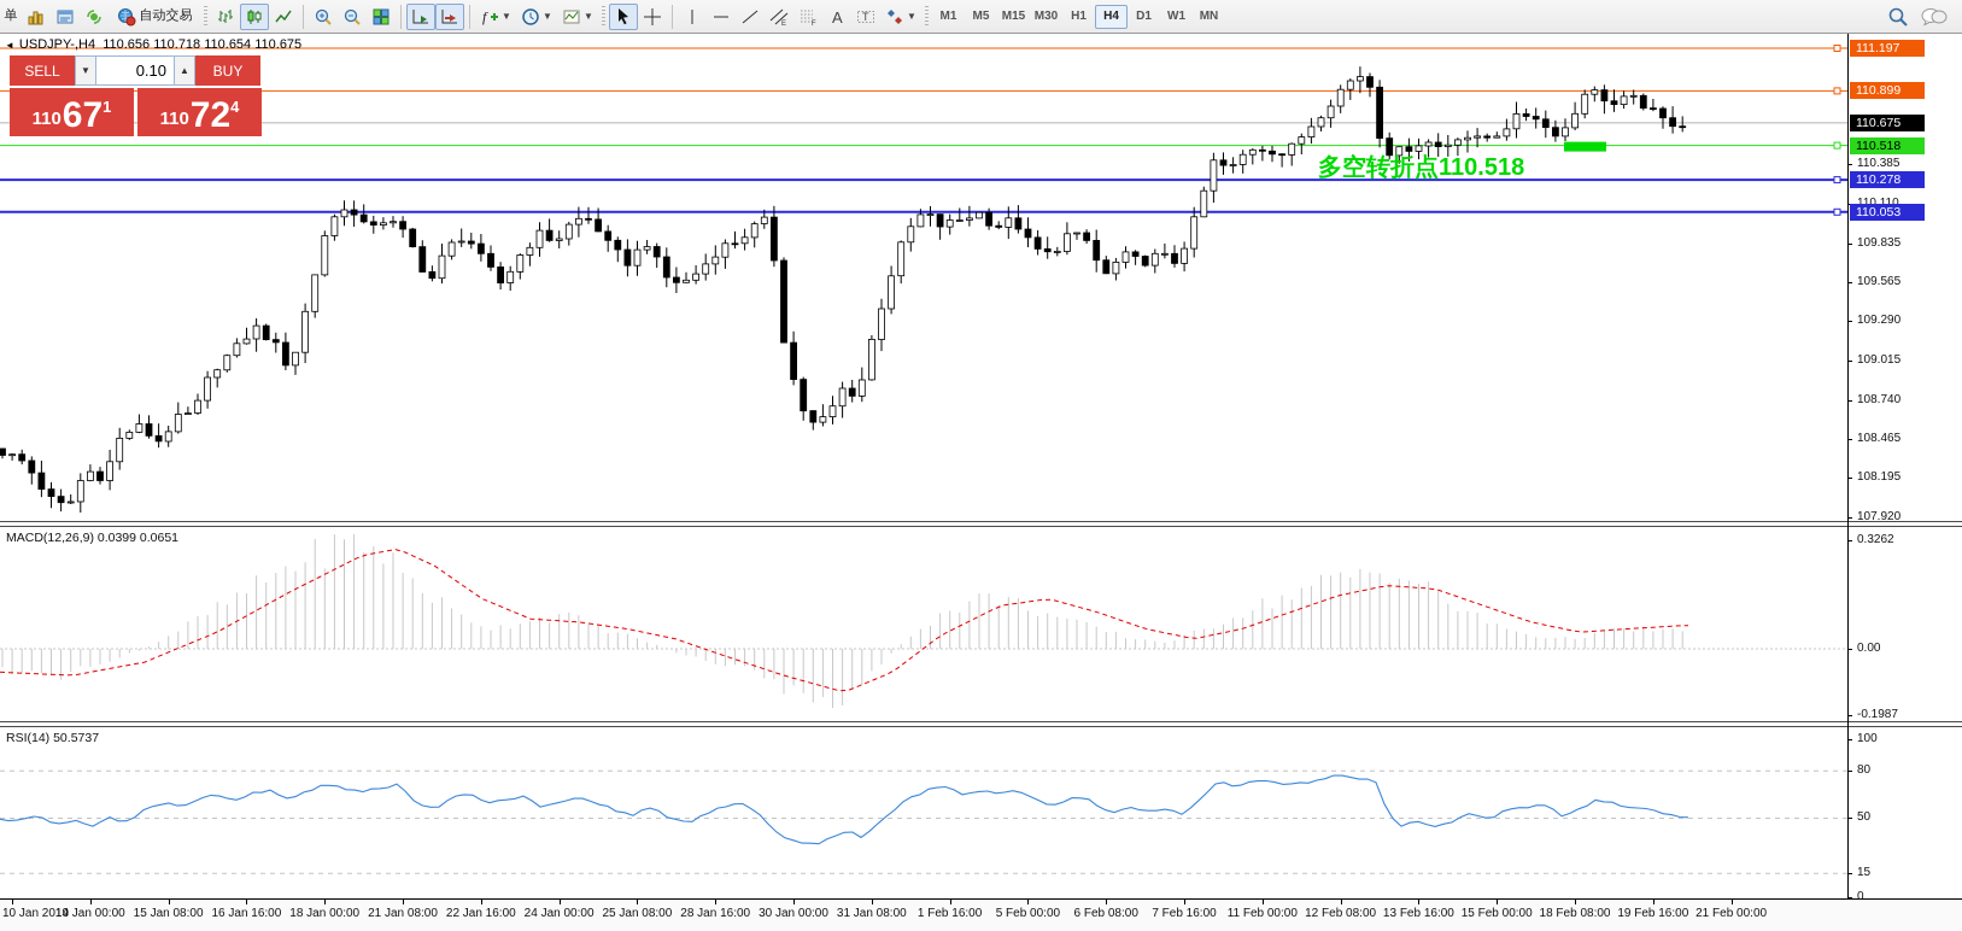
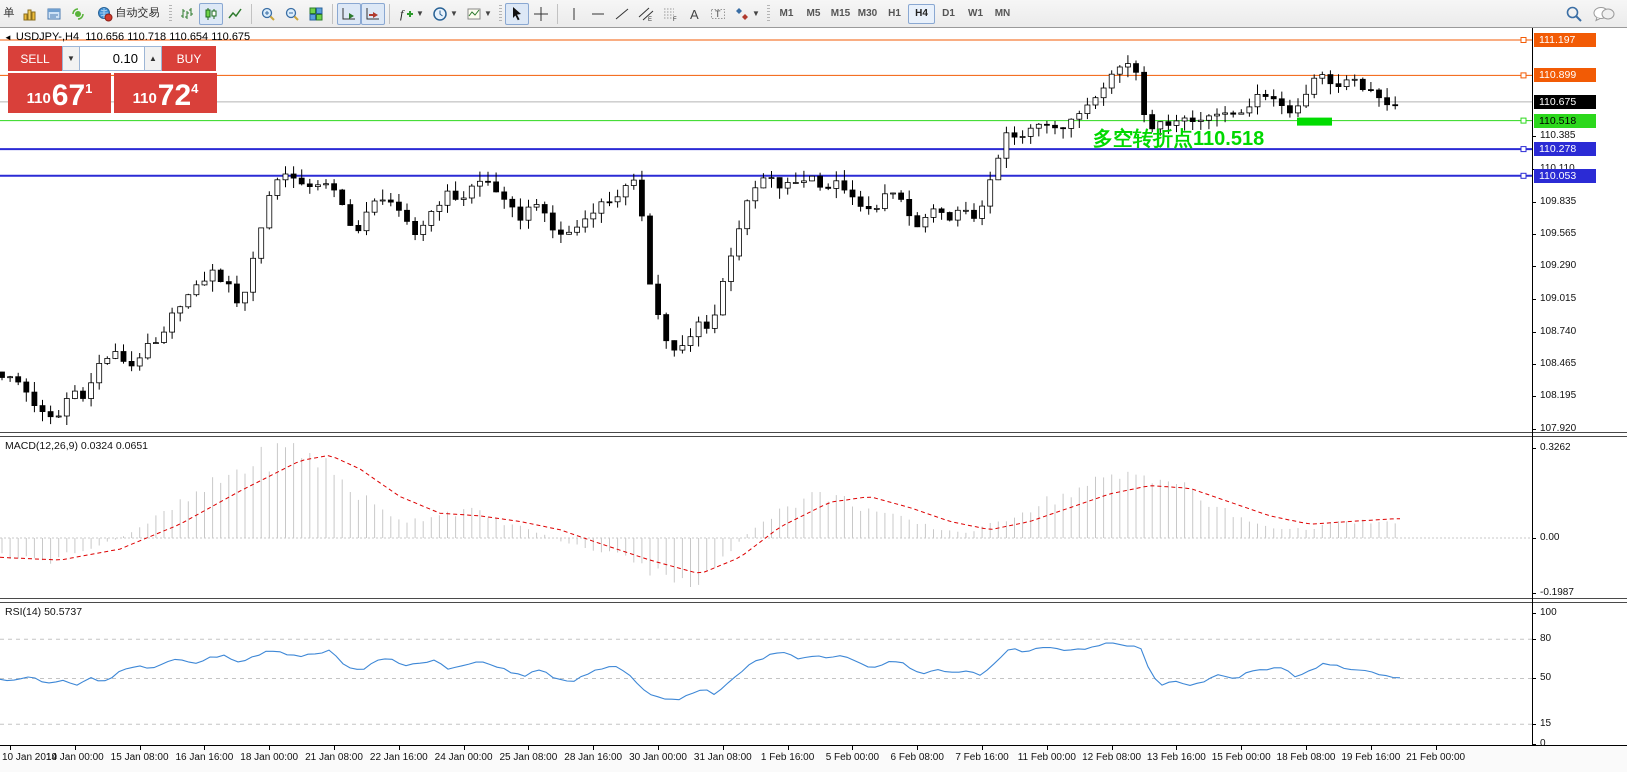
  单
  自动交易
  f
  ▼
  ▼
  ▼
  A
  T
  ▼
  M1
  M5
  M15
  M30
  H1
  H4
  D1
  W1
  MN
  ◄ USDJPY-,H4 110.656 110.718 110.654 110.675
  SELL
  ▼
  0.10
  ▲
  BUY
  110
  67
  1
  110
  72
  4
  多空转折点110.518
- MACD(12,26,9) 0.0399 0.0651
+ MACD(12,26,9) 0.0324 0.0651
  RSI(14) 50.5737
  110.385
  109.835
  109.565
  109.290
  109.015
  108.740
  108.465
  108.195
  107.920
  0.3262
  0.00
  -0.1987
  100
  80
  50
  15
  0
  111.197
  110.899
  110.675
  110.518
  110.278
  110.053
  10 Jan 2019
  14 Jan 00:00
  15 Jan 08:00
  16 Jan 16:00
  18 Jan 00:00
  21 Jan 08:00
  22 Jan 16:00
  24 Jan 00:00
  25 Jan 08:00
  28 Jan 16:00
  30 Jan 00:00
  31 Jan 08:00
  1 Feb 16:00
  5 Feb 00:00
  6 Feb 08:00
  7 Feb 16:00
  11 Feb 00:00
  12 Feb 08:00
  13 Feb 16:00
  15 Feb 00:00
  18 Feb 08:00
  19 Feb 16:00
  21 Feb 00:00
